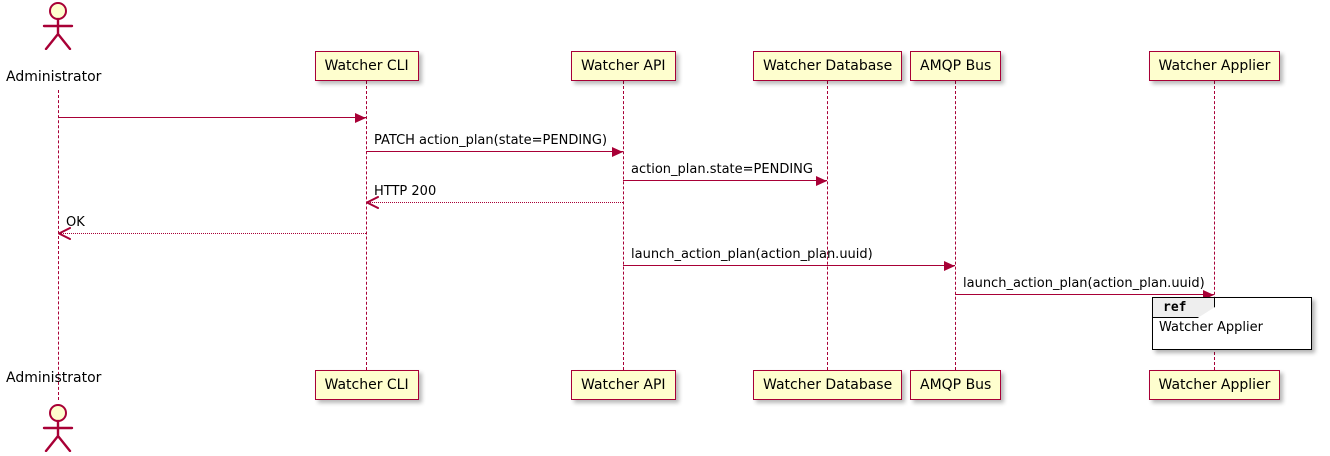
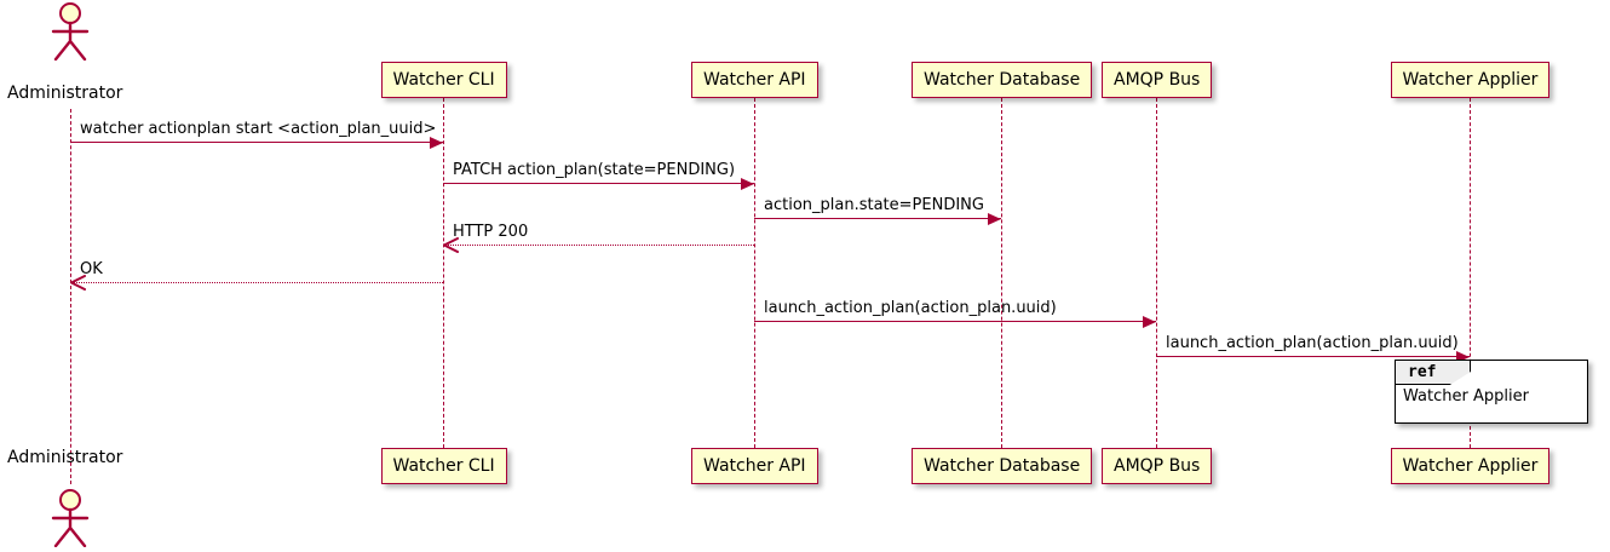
  Watcher CLI
  Watcher CLI
  Watcher API
  Watcher API
  Watcher Database
  Watcher Database
  AMQP Bus
  AMQP Bus
  Watcher Applier
  Watcher Applier
  Administrator
  Administrator
+ watcher actionplan start <action_plan_uuid>
  PATCH action_plan(state=PENDING)
  action_plan.state=PENDING
  HTTP 200
  OK
  launch_action_plan(action_plan.uuid)
  launch_action_plan(action_plan.uuid)
  ref
  Watcher Applier
